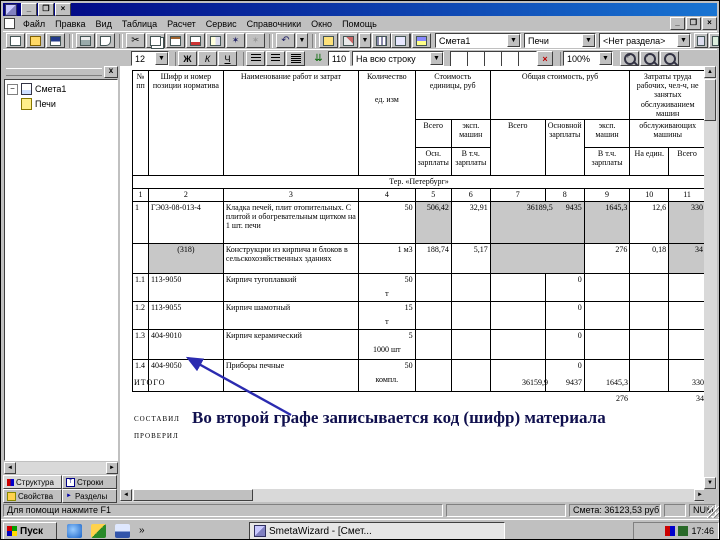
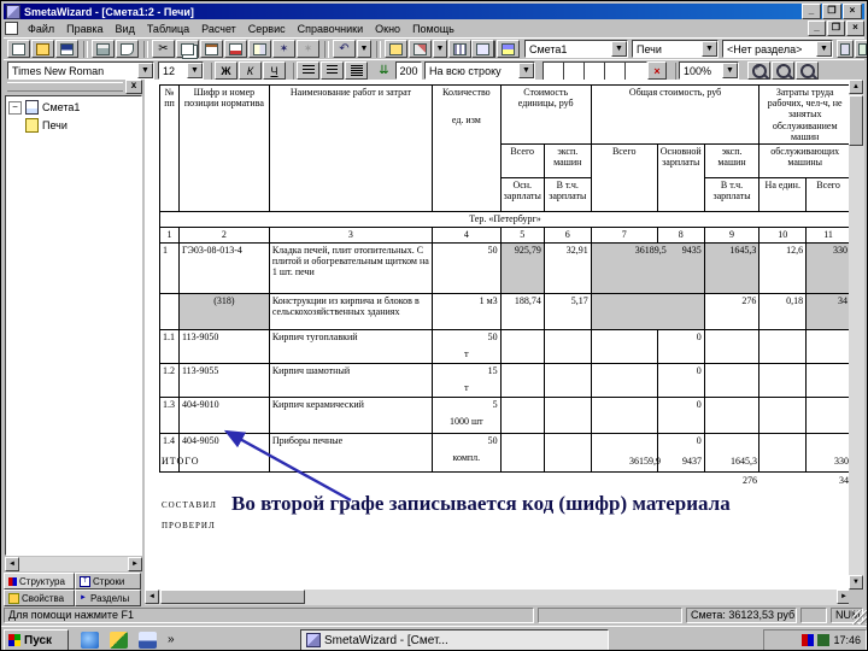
+ SmetaWizard - [Смета1:2 - Печи]
  _
  ❒
  ×
  Файл
  Правка
  Вид
  Таблица
  Расчет
  Сервис
  Справочники
  Окно
  Помощь
  _
  ❒
  ×
  ✂
  ✶
  ✶
  ↶
  Смета1
  Печи
  <Нет раздела>
+ Times New Roman
  12
  Ж
  К
  Ч
  ⇊
- 110
+ 200
  На всю строку
  ×
  100%
  +
  -
  x
  −
  Смета1
  Печи
  Структура
  Строки
  Свойства
  Разделы
  № пп	Шифр и номер позиции норматива	Наименование работ и затрат	Количествоед. изм	Стоимость единицы, руб	Общая стоимость, руб	Затраты труда рабочих, чел-ч, не занятых обслуживанием машин
  Всего	эксп. машин	Всего	Основной зарплаты	эксп. машин	обслуживающих машины
  Осн. зарплаты	В т.ч. зарплаты	В т.ч. зарплаты	На един.	Всего
  Тер. «Петербург»
  1	2	3	4	5	6	7	8	9	10	11
- 1	ГЭ03-08-013-4	Кладка печей, плит отопительных. С плитой и обогревательным щитком на 1 шт. печи	50	506,42	32,91	36189,5 9435	1645,3	12,6	330
+ 1	ГЭ03-08-013-4	Кладка печей, плит отопительных. С плитой и обогревательным щитком на 1 шт. печи	50	925,79	32,91	36189,5 9435	1645,3	12,6	330
  	(318)	Конструкции из кирпича и блоков в сельскохозяйственных зданиях	1 м3	188,74	5,17		276	0,18	34
  1.1	113-9050	Кирпич тугоплавкий	50т				0
  1.2	113-9055	Кирпич шамотный	15т				0
  1.3	404-9010	Кирпич керамический	51000 шт				0
  1.4	404-9050	Приборы печные	50компл.				0
  ИТОГО
  36159,9
  9437
  1645,3
  330
  276
  34
  СОСТАВИЛ
  ПРОВЕРИЛ
  Во второй графе записывается код (шифр) материала
  Для помощи нажмите F1
  Смета: 36123,53 руб.
  Пуск
  »
  SmetaWizard - [Смет...
  17:46
